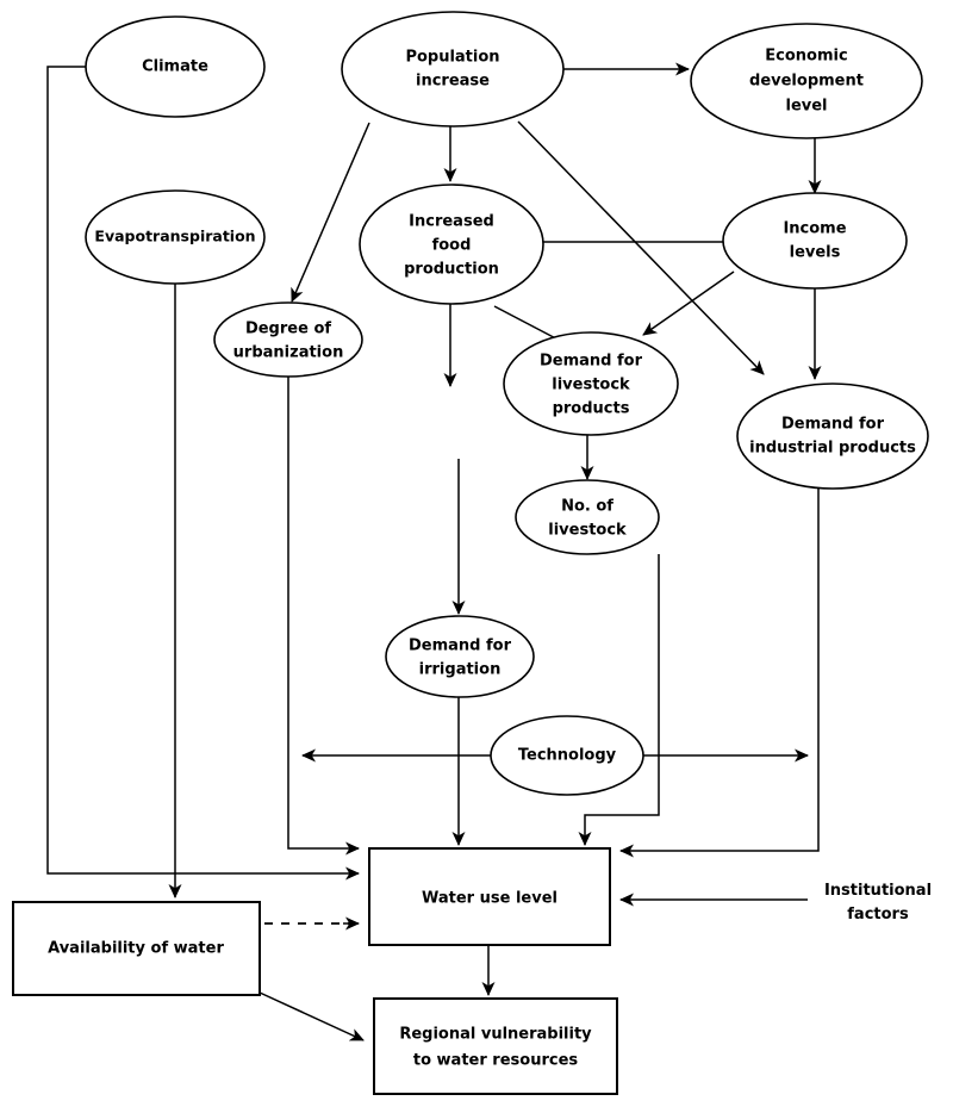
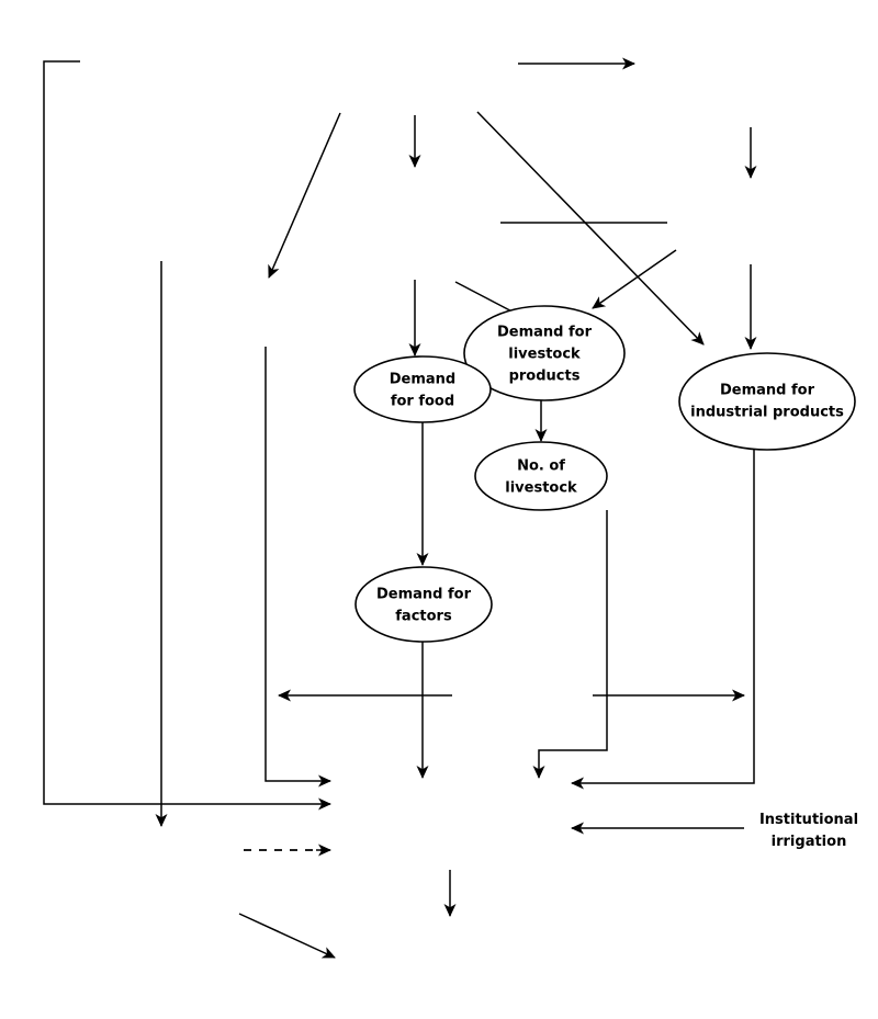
- Climate
- Population
- increase
- Economic
- development
- level
- Evapotranspiration
- Increased
- food
- production
- Income
- levels
- Degree of
- urbanization
  Demand for
  livestock
  products
+ Demand
+ for food
  Demand for
  industrial products
  No. of
  livestock
  Demand for
- irrigation
+ factors
- Technology
- Water use level
- Availability of water
- Regional vulnerability
- to water resources
  Institutional
- factors
+ irrigation
